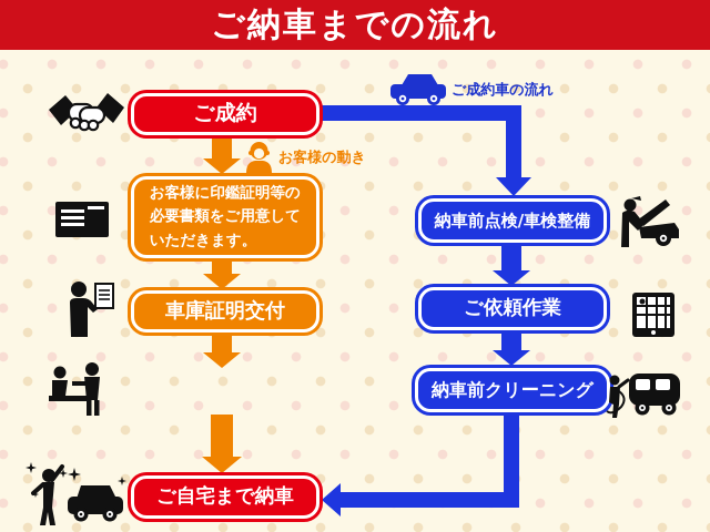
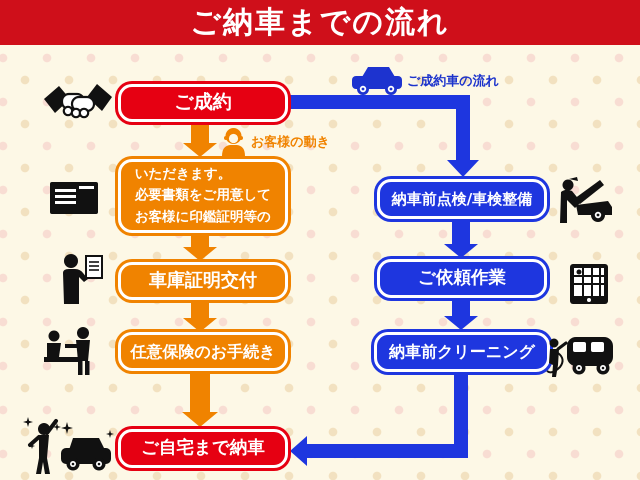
  ご納車までの流れ
  ご成約
- お客様に印鑑証明等の
+ いただきます。
  必要書類をご用意して
- いただきます。
+ お客様に印鑑証明等の
  車庫証明交付
+ 任意保険のお手続き
  ご自宅まで納車
  納車前点検/車検整備
  ご依頼作業
  納車前クリーニング
  お客様の動き
  ご成約車の流れ
